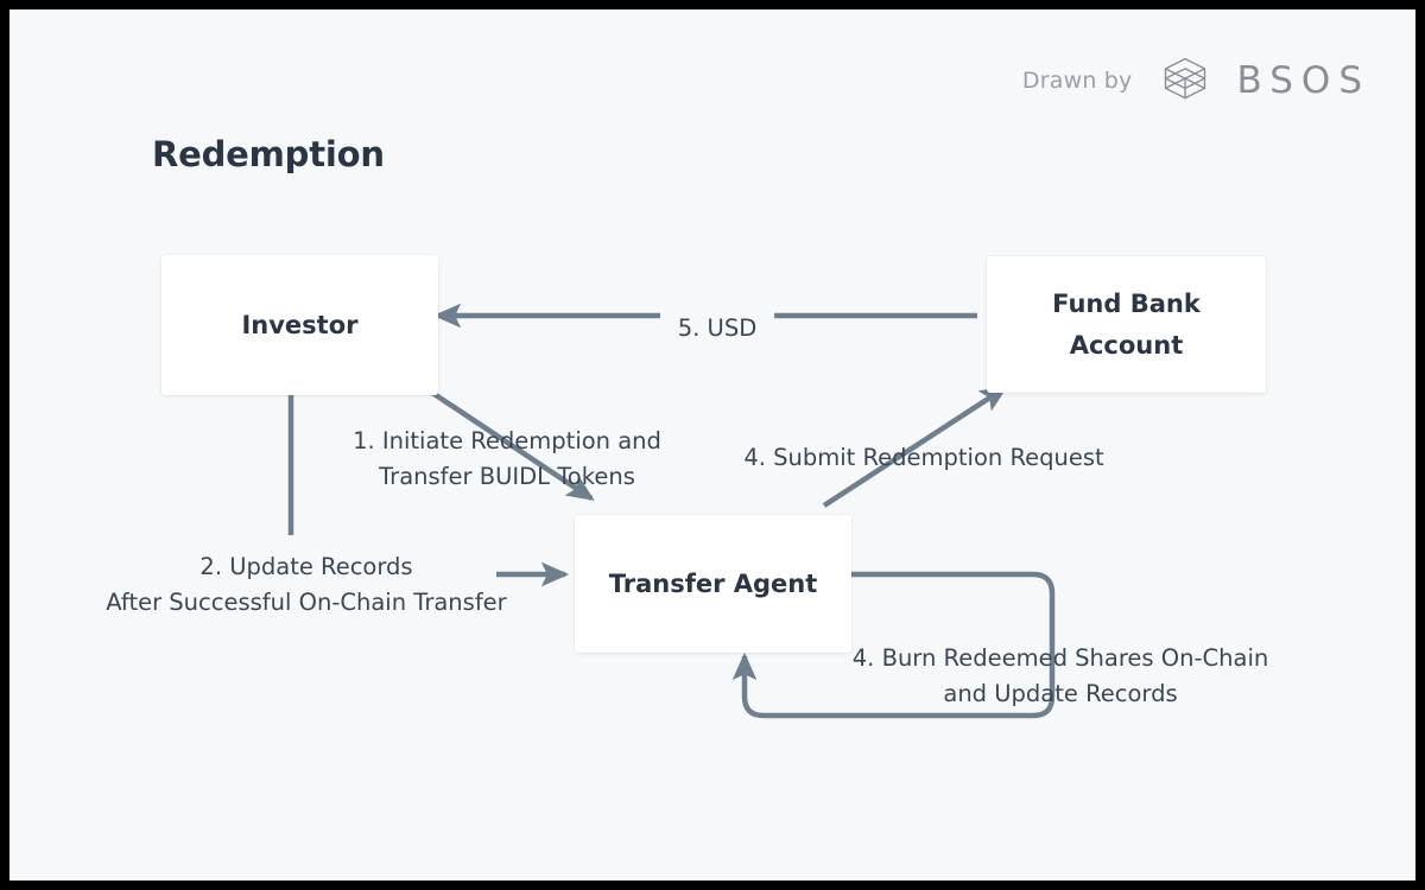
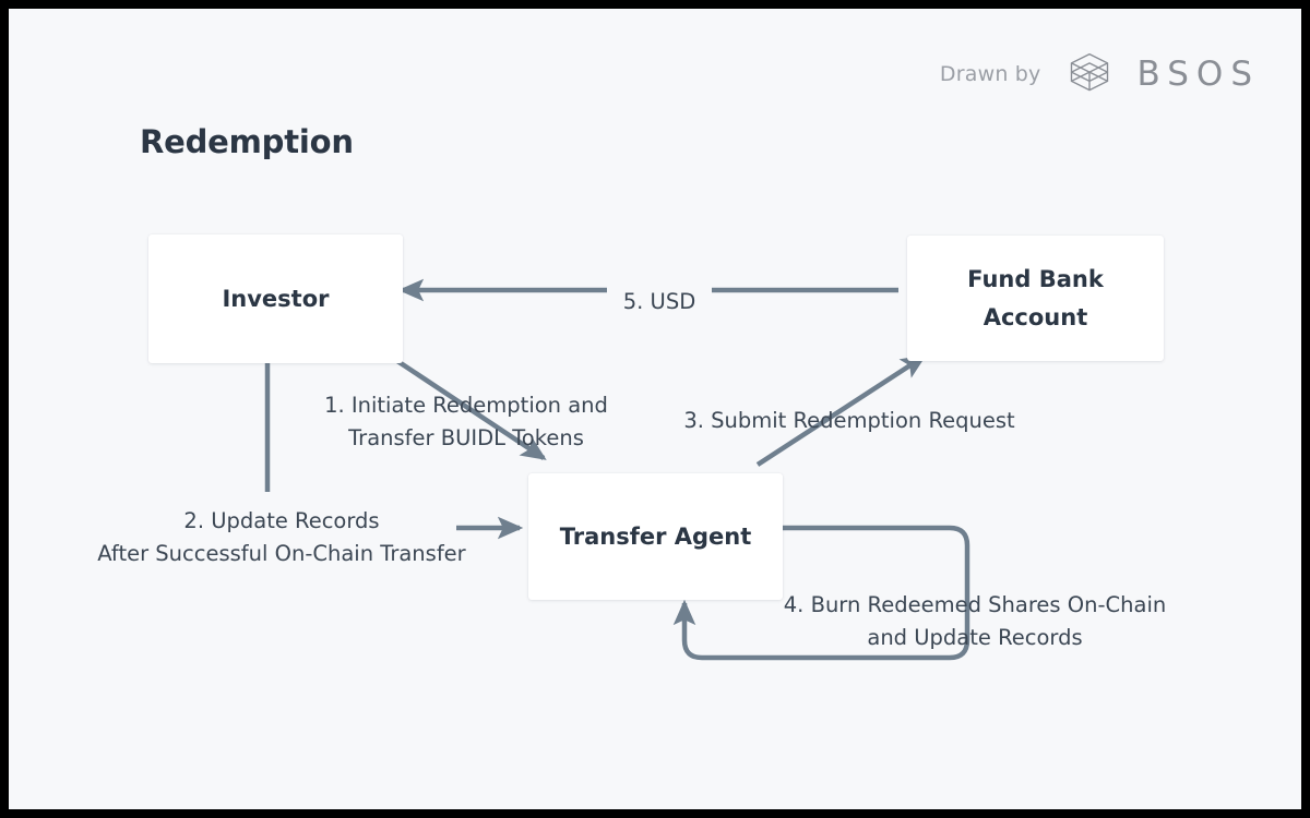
  Drawn by
  BSOS
  Redemption
  Investor
  Fund Bank
  Account
  Transfer Agent
  1. Initiate Redemption and
  Transfer BUIDL Tokens
  2. Update Records
  After Successful On-Chain Transfer
- 4. Submit Redemption Request
+ 3. Submit Redemption Request
  4. Burn Redeemed Shares On-Chain
  and Update Records
  5. USD
